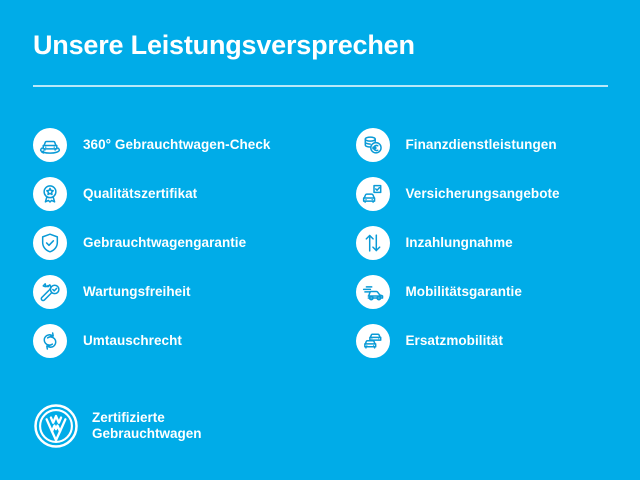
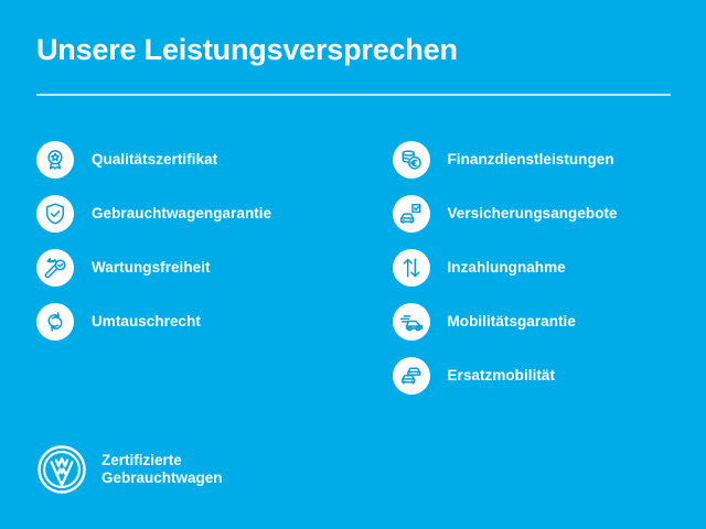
  Unsere Leistungsversprechen
- 360° Gebrauchtwagen-Check
  Qualitätszertifikat
  Gebrauchtwagengarantie
  Wartungsfreiheit
  Umtauschrecht
  Finanzdienstleistungen
  Versicherungsangebote
  Inzahlungnahme
  Mobilitätsgarantie
  Ersatzmobilität
  Zertifizierte
  Gebrauchtwagen
